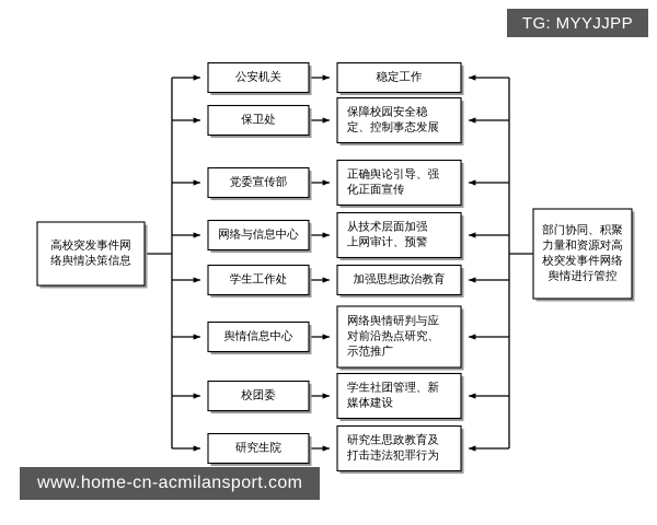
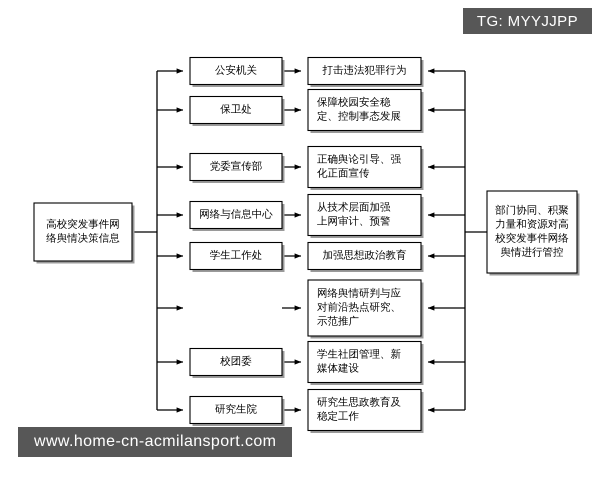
  高校突发事件网
  络舆情决策信息
  公安机关
  保卫处
  党委宣传部
  网络与信息中心
  学生工作处
- 舆情信息中心
  校团委
  研究生院
- 稳定工作
+ 打击违法犯罪行为
  保障校园安全稳
  定、控制事态发展
  正确舆论引导、强
  化正面宣传
  从技术层面加强
  上网审计、预警
  加强思想政治教育
  网络舆情研判与应
  对前沿热点研究、
  示范推广
  学生社团管理、新
  媒体建设
  研究生思政教育及
- 打击违法犯罪行为
+ 稳定工作
  部门协同、积聚
  力量和资源对高
  校突发事件网络
  舆情进行管控
  TG: MYYJJPP
  www.home-cn-acmilansport.com
